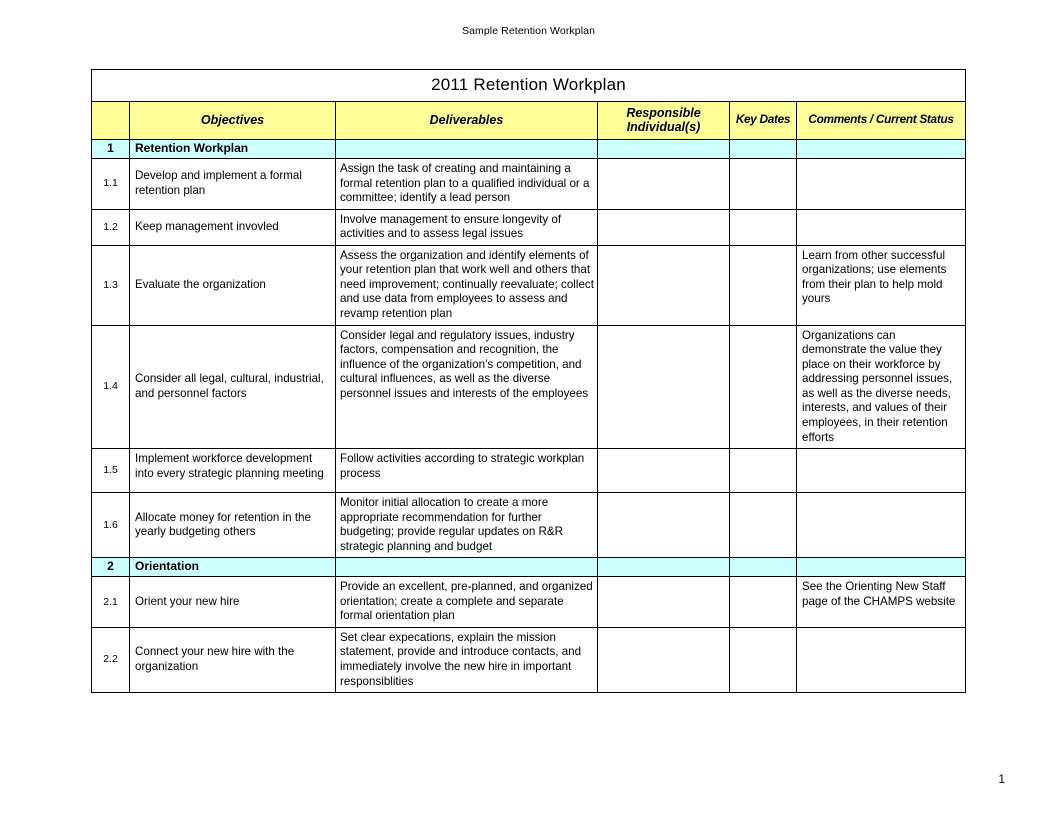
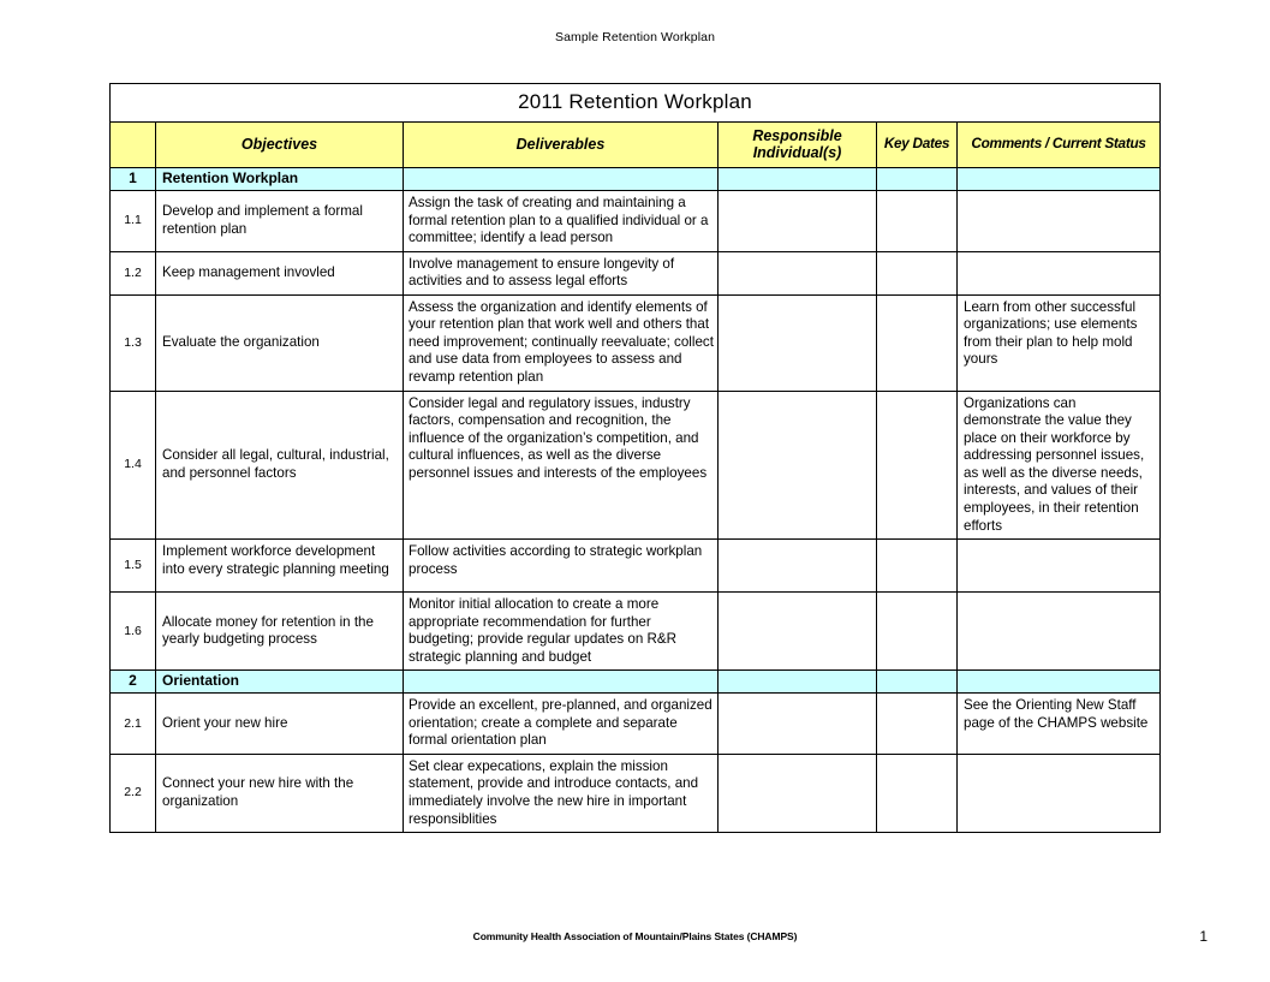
  Sample Retention Workplan
  2011 Retention Workplan
  	Objectives	Deliverables	Responsible Individual(s)	Key Dates	Comments / Current Status
  1	Retention Workplan
  1.1	Develop and implement a formal retention plan	Assign the task of creating and maintaining a formal retention plan to a qualified individual or a committee; identify a lead person
- 1.2	Keep management invovled	Involve management to ensure longevity of activities and to assess legal issues
+ 1.2	Keep management invovled	Involve management to ensure longevity of activities and to assess legal efforts
  1.3	Evaluate the organization	Assess the organization and identify elements of your retention plan that work well and others that need improvement; continually reevaluate; collect and use data from employees to assess and revamp retention plan			Learn from other successful organizations; use elements from their plan to help mold yours
  1.4	Consider all legal, cultural, industrial, and personnel factors	Consider legal and regulatory issues, industry factors, compensation and recognition, the influence of the organization’s competition, and cultural influences, as well as the diverse personnel issues and interests of the employees			Organizations can demonstrate the value they place on their workforce by addressing personnel issues, as well as the diverse needs, interests, and values of their employees, in their retention efforts
  1.5	Implement workforce development into every strategic planning meeting	Follow activities according to strategic workplan process
- 1.6	Allocate money for retention in the yearly budgeting others	Monitor initial allocation to create a more appropriate recommendation for further budgeting; provide regular updates on R&R strategic planning and budget
+ 1.6	Allocate money for retention in the yearly budgeting process	Monitor initial allocation to create a more appropriate recommendation for further budgeting; provide regular updates on R&R strategic planning and budget
  2	Orientation
  2.1	Orient your new hire	Provide an excellent, pre-planned, and organized orientation; create a complete and separate formal orientation plan			See the Orienting New Staff page of the CHAMPS website
  2.2	Connect your new hire with the organization	Set clear expecations, explain the mission statement, provide and introduce contacts, and immediately involve the new hire in important responsiblities
+ Community Health Association of Mountain/Plains States (CHAMPS)
  1
